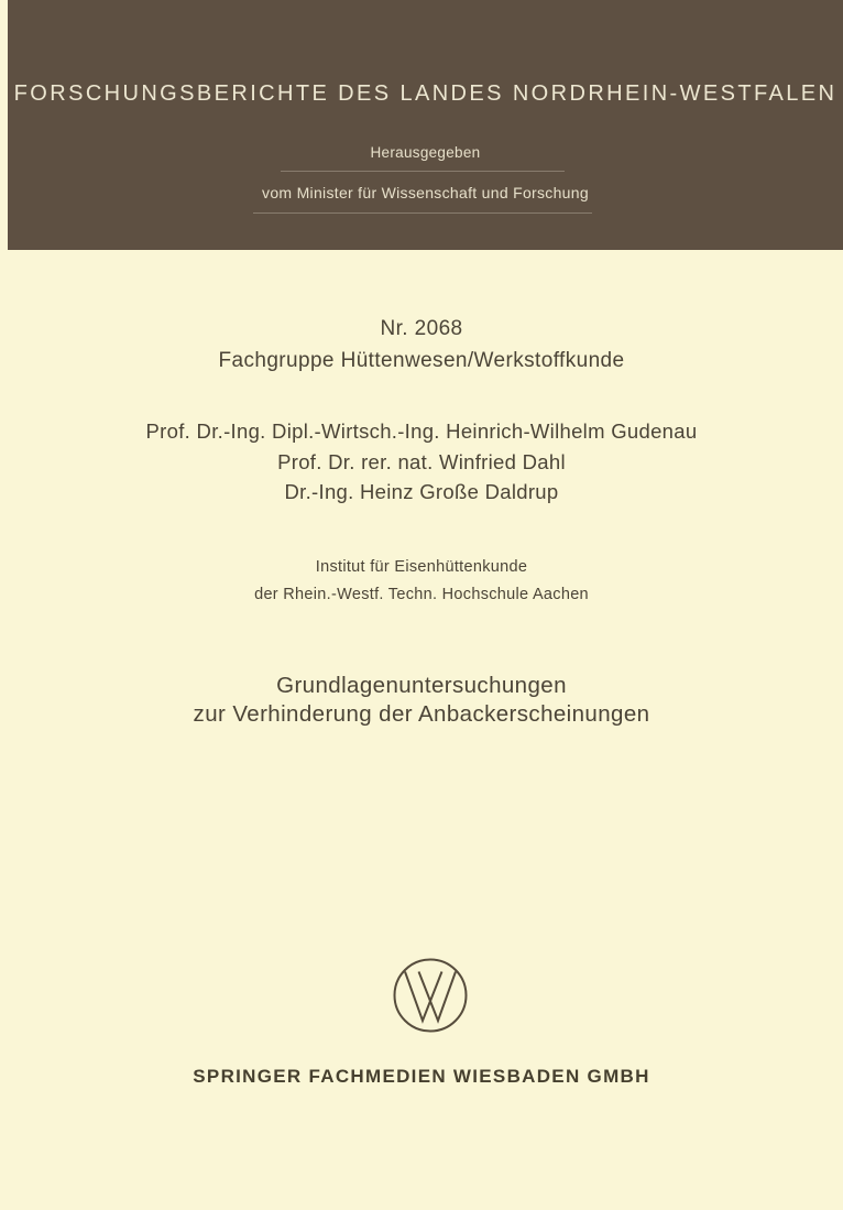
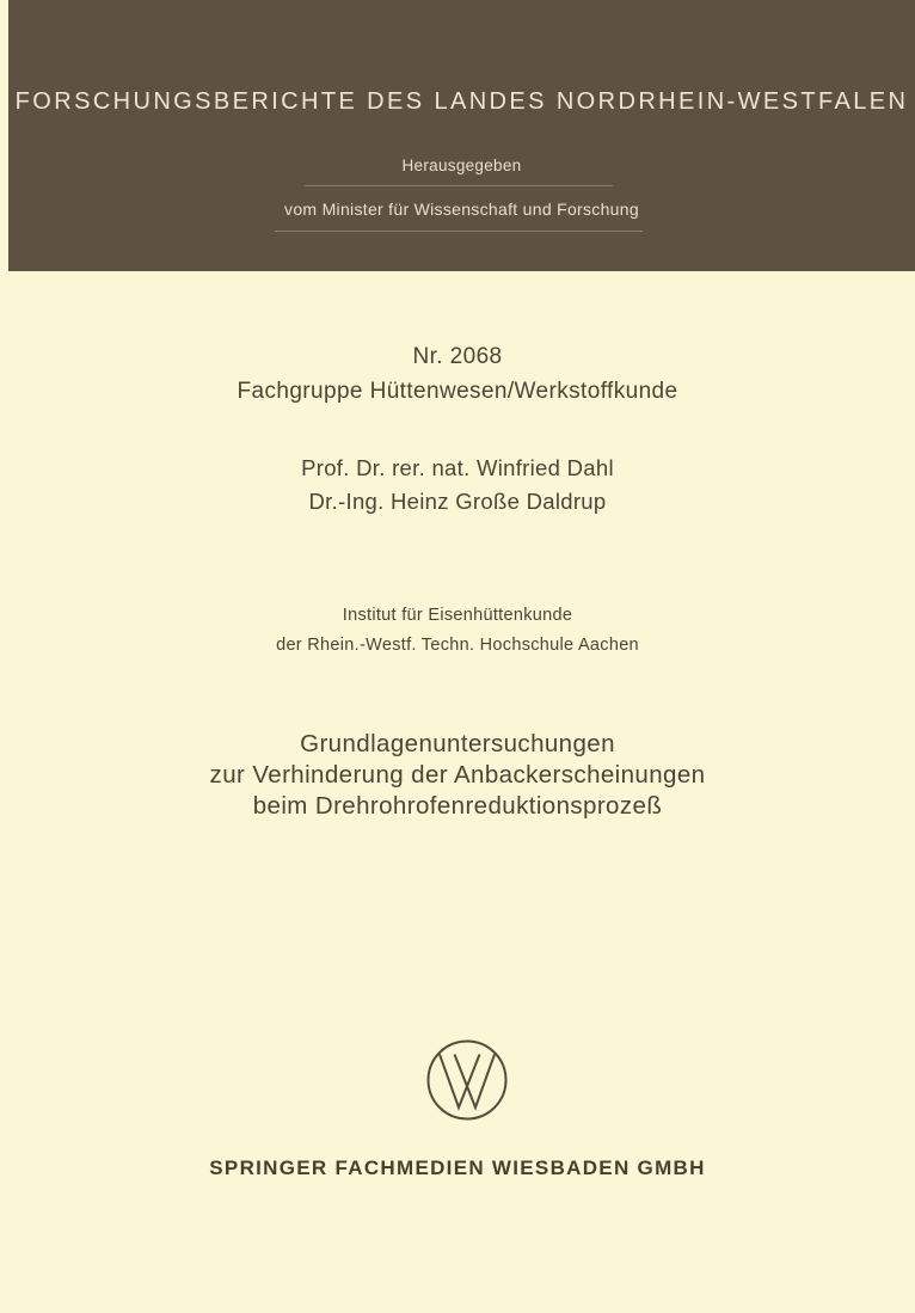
  FORSCHUNGSBERICHTE DES LANDES NORDRHEIN-WESTFALEN
  Herausgegeben
  vom Minister für Wissenschaft und Forschung
  Nr. 2068
  Fachgruppe Hüttenwesen/Werkstoffkunde
- Prof. Dr.-Ing. Dipl.-Wirtsch.-Ing. Heinrich-Wilhelm Gudenau
  Prof. Dr. rer. nat. Winfried Dahl
  Dr.-Ing. Heinz Große Daldrup
  Institut für Eisenhüttenkunde
  der Rhein.-Westf. Techn. Hochschule Aachen
  Grundlagenuntersuchungen
  zur Verhinderung der Anbackerscheinungen
+ beim Drehrohrofenreduktionsprozeß
  SPRINGER FACHMEDIEN WIESBADEN GMBH
